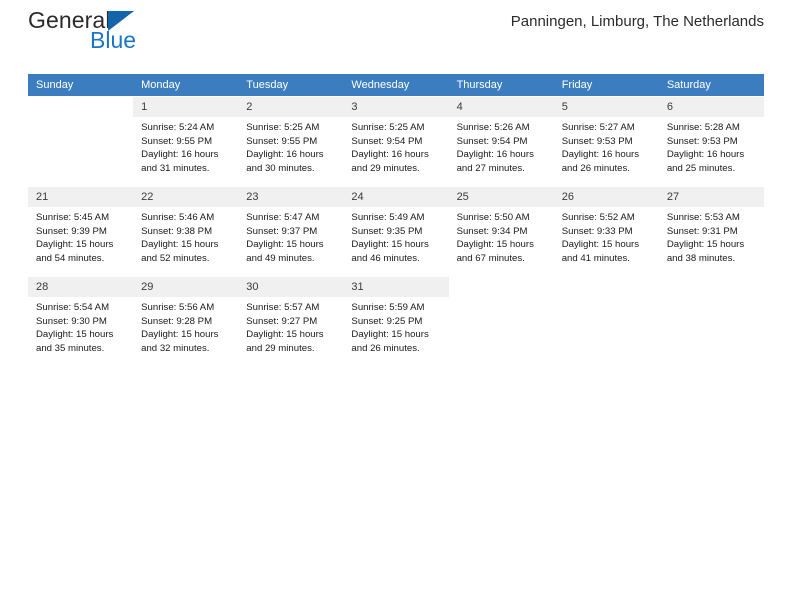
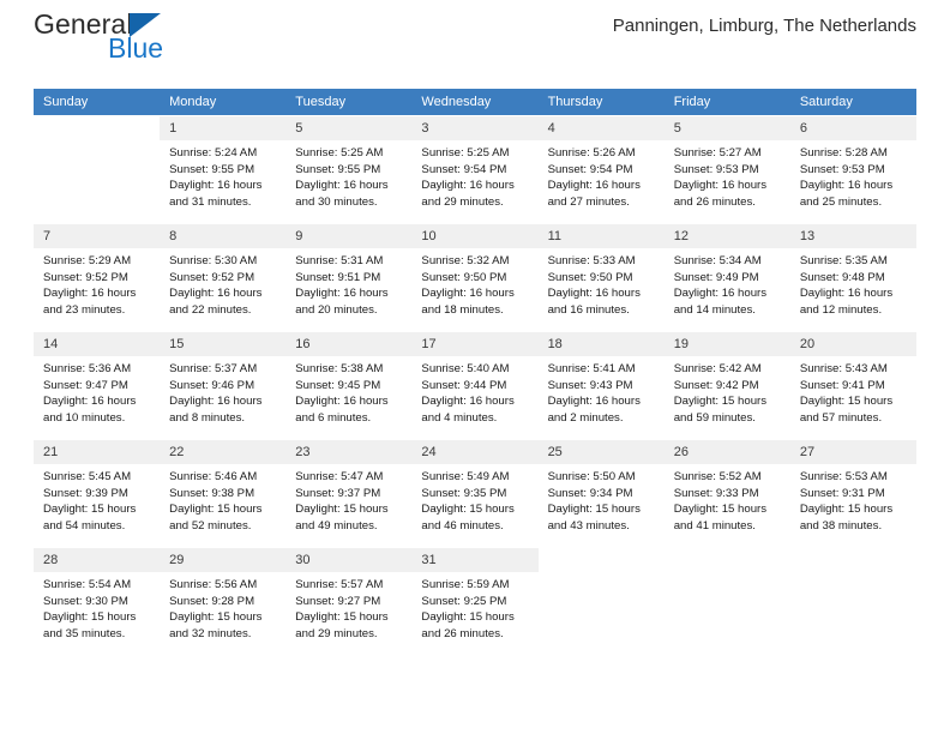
  General
  Blue
  Panningen, Limburg, The Netherlands
  Sunday	Monday	Tuesday	Wednesday	Thursday	Friday	Saturday
- 	1Sunrise: 5:24 AMSunset: 9:55 PMDaylight: 16 hoursand 31 minutes.	2Sunrise: 5:25 AMSunset: 9:55 PMDaylight: 16 hoursand 30 minutes.	3Sunrise: 5:25 AMSunset: 9:54 PMDaylight: 16 hoursand 29 minutes.	4Sunrise: 5:26 AMSunset: 9:54 PMDaylight: 16 hoursand 27 minutes.	5Sunrise: 5:27 AMSunset: 9:53 PMDaylight: 16 hoursand 26 minutes.	6Sunrise: 5:28 AMSunset: 9:53 PMDaylight: 16 hoursand 25 minutes.
+ 	1Sunrise: 5:24 AMSunset: 9:55 PMDaylight: 16 hoursand 31 minutes.	5Sunrise: 5:25 AMSunset: 9:55 PMDaylight: 16 hoursand 30 minutes.	3Sunrise: 5:25 AMSunset: 9:54 PMDaylight: 16 hoursand 29 minutes.	4Sunrise: 5:26 AMSunset: 9:54 PMDaylight: 16 hoursand 27 minutes.	5Sunrise: 5:27 AMSunset: 9:53 PMDaylight: 16 hoursand 26 minutes.	6Sunrise: 5:28 AMSunset: 9:53 PMDaylight: 16 hoursand 25 minutes.
+ 7Sunrise: 5:29 AMSunset: 9:52 PMDaylight: 16 hoursand 23 minutes.	8Sunrise: 5:30 AMSunset: 9:52 PMDaylight: 16 hoursand 22 minutes.	9Sunrise: 5:31 AMSunset: 9:51 PMDaylight: 16 hoursand 20 minutes.	10Sunrise: 5:32 AMSunset: 9:50 PMDaylight: 16 hoursand 18 minutes.	11Sunrise: 5:33 AMSunset: 9:50 PMDaylight: 16 hoursand 16 minutes.	12Sunrise: 5:34 AMSunset: 9:49 PMDaylight: 16 hoursand 14 minutes.	13Sunrise: 5:35 AMSunset: 9:48 PMDaylight: 16 hoursand 12 minutes.
+ 14Sunrise: 5:36 AMSunset: 9:47 PMDaylight: 16 hoursand 10 minutes.	15Sunrise: 5:37 AMSunset: 9:46 PMDaylight: 16 hoursand 8 minutes.	16Sunrise: 5:38 AMSunset: 9:45 PMDaylight: 16 hoursand 6 minutes.	17Sunrise: 5:40 AMSunset: 9:44 PMDaylight: 16 hoursand 4 minutes.	18Sunrise: 5:41 AMSunset: 9:43 PMDaylight: 16 hoursand 2 minutes.	19Sunrise: 5:42 AMSunset: 9:42 PMDaylight: 15 hoursand 59 minutes.	20Sunrise: 5:43 AMSunset: 9:41 PMDaylight: 15 hoursand 57 minutes.
- 21Sunrise: 5:45 AMSunset: 9:39 PMDaylight: 15 hoursand 54 minutes.	22Sunrise: 5:46 AMSunset: 9:38 PMDaylight: 15 hoursand 52 minutes.	23Sunrise: 5:47 AMSunset: 9:37 PMDaylight: 15 hoursand 49 minutes.	24Sunrise: 5:49 AMSunset: 9:35 PMDaylight: 15 hoursand 46 minutes.	25Sunrise: 5:50 AMSunset: 9:34 PMDaylight: 15 hoursand 67 minutes.	26Sunrise: 5:52 AMSunset: 9:33 PMDaylight: 15 hoursand 41 minutes.	27Sunrise: 5:53 AMSunset: 9:31 PMDaylight: 15 hoursand 38 minutes.
+ 21Sunrise: 5:45 AMSunset: 9:39 PMDaylight: 15 hoursand 54 minutes.	22Sunrise: 5:46 AMSunset: 9:38 PMDaylight: 15 hoursand 52 minutes.	23Sunrise: 5:47 AMSunset: 9:37 PMDaylight: 15 hoursand 49 minutes.	24Sunrise: 5:49 AMSunset: 9:35 PMDaylight: 15 hoursand 46 minutes.	25Sunrise: 5:50 AMSunset: 9:34 PMDaylight: 15 hoursand 43 minutes.	26Sunrise: 5:52 AMSunset: 9:33 PMDaylight: 15 hoursand 41 minutes.	27Sunrise: 5:53 AMSunset: 9:31 PMDaylight: 15 hoursand 38 minutes.
  28Sunrise: 5:54 AMSunset: 9:30 PMDaylight: 15 hoursand 35 minutes.	29Sunrise: 5:56 AMSunset: 9:28 PMDaylight: 15 hoursand 32 minutes.	30Sunrise: 5:57 AMSunset: 9:27 PMDaylight: 15 hoursand 29 minutes.	31Sunrise: 5:59 AMSunset: 9:25 PMDaylight: 15 hoursand 26 minutes.
